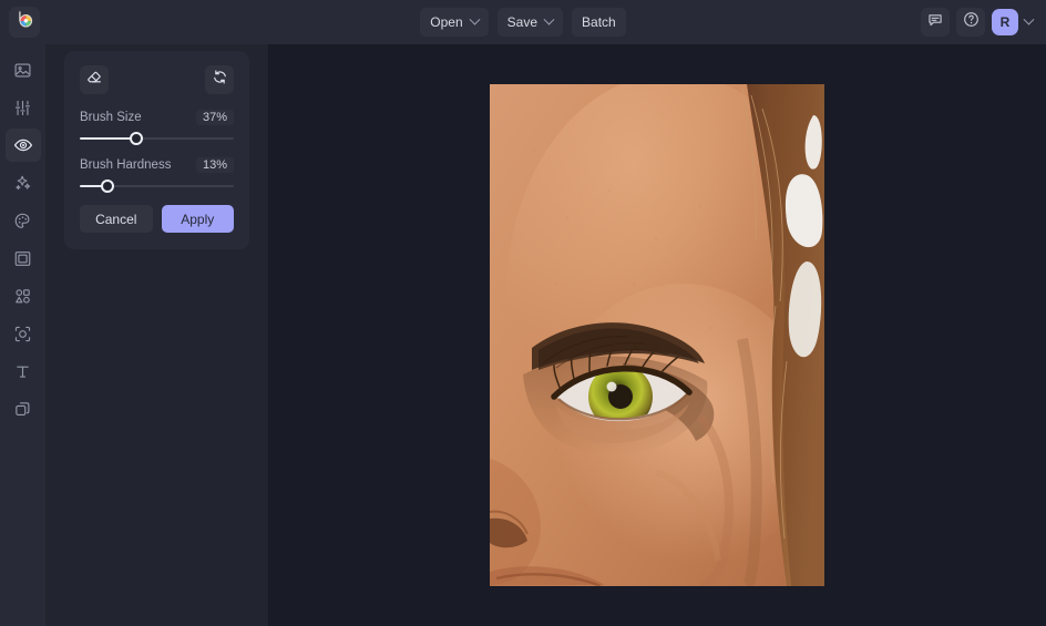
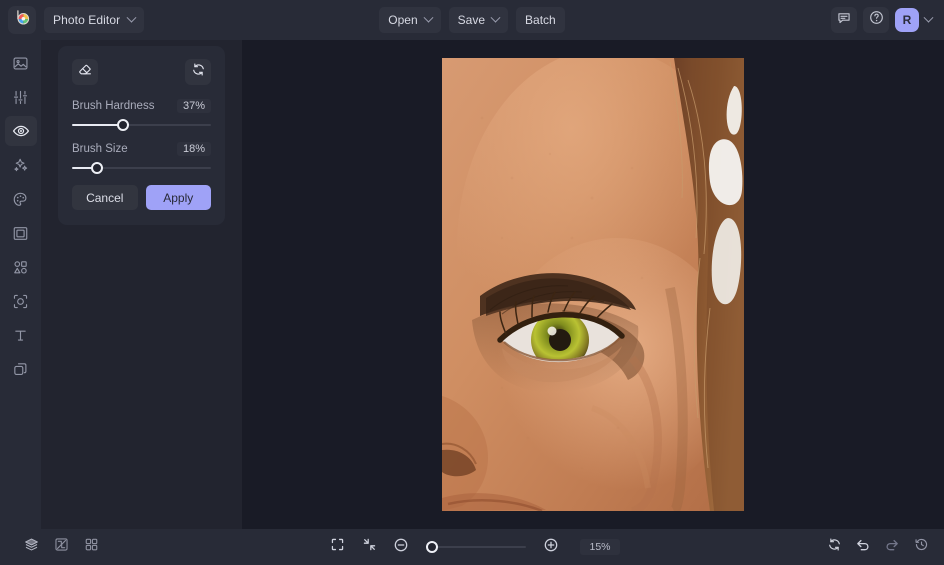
+ Photo Editor
  Open
  Save
  Batch
  R
- Brush Size
+ Brush Hardness
  37%
- Brush Hardness
+ Brush Size
- 13%
+ 18%
  Cancel
  Apply
+ 15%
